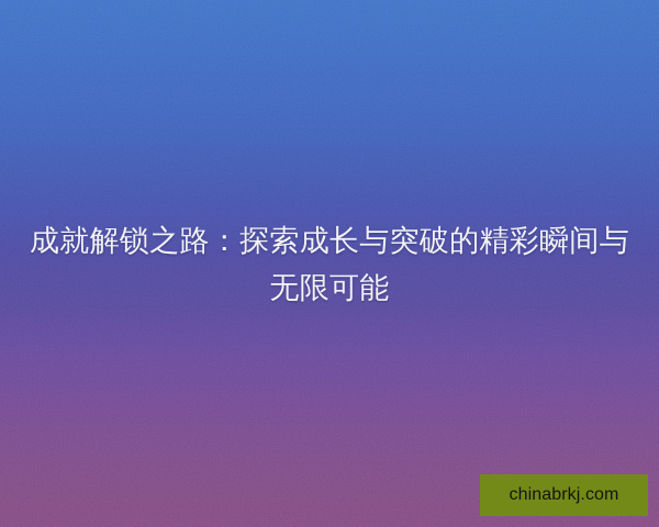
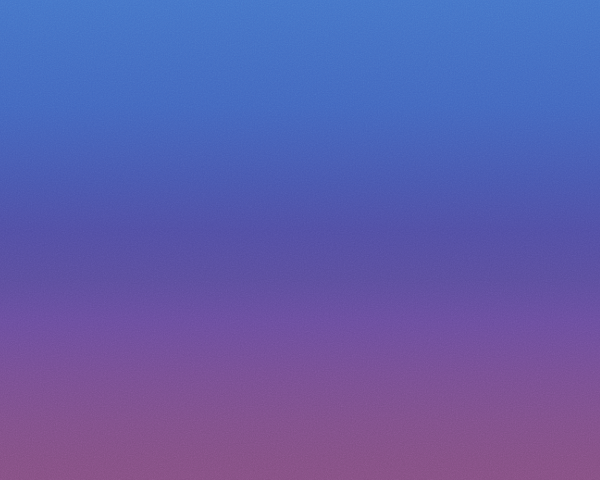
- 成就解锁之路：探索成长与突破的精彩瞬间与无限可能
- chinabrkj.com
